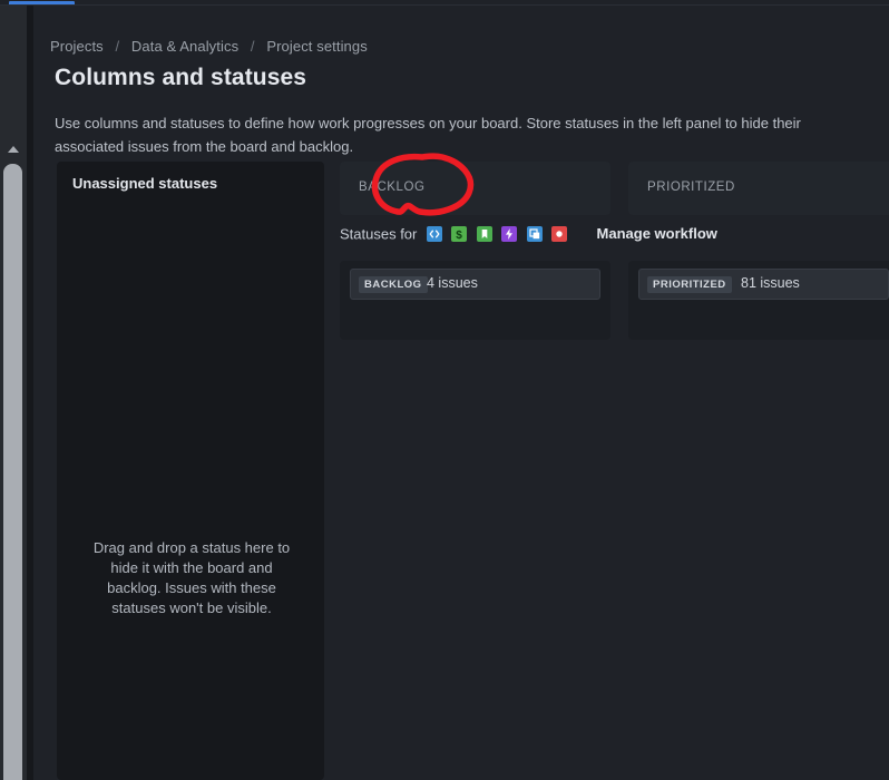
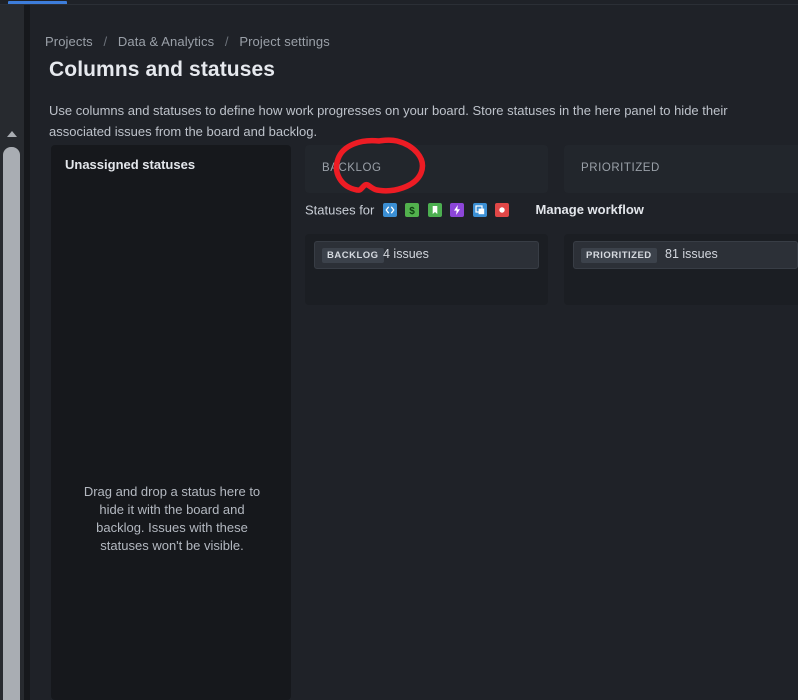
  Projects / Data & Analytics / Project settings
  Columns and statuses
- Use columns and statuses to define how work progresses on your board. Store statuses in the left panel to hide their associated issues from the board and backlog.
+ Use columns and statuses to define how work progresses on your board. Store statuses in the here panel to hide their associated issues from the board and backlog.
  Unassigned statuses
  Drag and drop a status here to hide it with the board and backlog. Issues with these statuses won't be visible.
  BCKLOG
  BACKLOG
  4 issues
  PRIORITIZED
  PRIORITIZED
  81 issues
  Statuses for
  $
  Manage workflow
